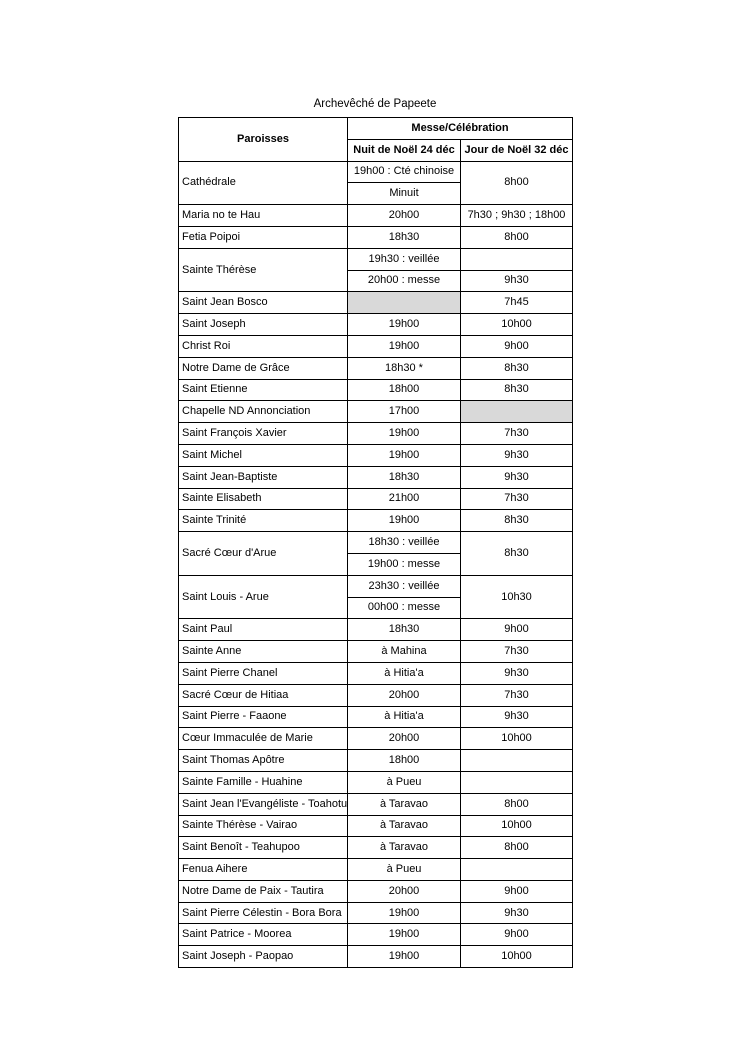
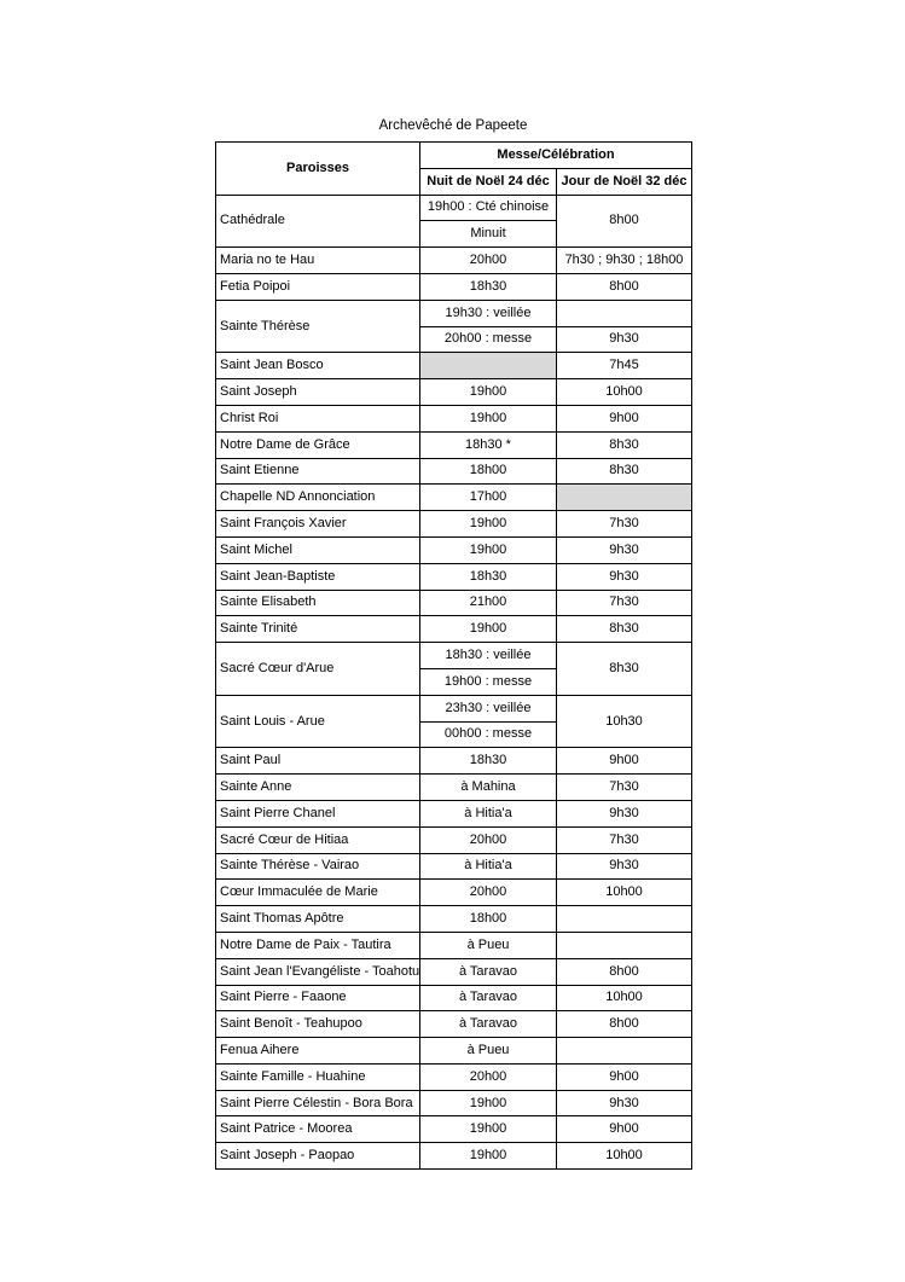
  Archevêché de Papeete
  Paroisses	Messe/Célébration
  Nuit de Noël 24 déc	Jour de Noël 32 déc
  Cathédrale	19h00 : Cté chinoise	8h00
  Minuit
  Maria no te Hau	20h00	7h30 ; 9h30 ; 18h00
  Fetia Poipoi	18h30	8h00
  Sainte Thérèse	19h30 : veillée
  20h00 : messe	9h30
  Saint Jean Bosco		7h45
  Saint Joseph	19h00	10h00
  Christ Roi	19h00	9h00
  Notre Dame de Grâce	18h30 *	8h30
  Saint Etienne	18h00	8h30
  Chapelle ND Annonciation	17h00
  Saint François Xavier	19h00	7h30
  Saint Michel	19h00	9h30
  Saint Jean-Baptiste	18h30	9h30
  Sainte Elisabeth	21h00	7h30
  Sainte Trinité	19h00	8h30
  Sacré Cœur d'Arue	18h30 : veillée	8h30
  19h00 : messe
  Saint Louis - Arue	23h30 : veillée	10h30
  00h00 : messe
  Saint Paul	18h30	9h00
  Sainte Anne	à Mahina	7h30
  Saint Pierre Chanel	à Hitia'a	9h30
  Sacré Cœur de Hitiaa	20h00	7h30
- Saint Pierre - Faaone	à Hitia'a	9h30
+ Sainte Thérèse - Vairao	à Hitia'a	9h30
  Cœur Immaculée de Marie	20h00	10h00
  Saint Thomas Apôtre	18h00
- Sainte Famille - Huahine	à Pueu
+ Notre Dame de Paix - Tautira	à Pueu
  Saint Jean l'Evangéliste - Toahotu	à Taravao	8h00
- Sainte Thérèse - Vairao	à Taravao	10h00
+ Saint Pierre - Faaone	à Taravao	10h00
  Saint Benoît - Teahupoo	à Taravao	8h00
  Fenua Aihere	à Pueu
- Notre Dame de Paix - Tautira	20h00	9h00
+ Sainte Famille - Huahine	20h00	9h00
  Saint Pierre Célestin - Bora Bora	19h00	9h30
  Saint Patrice - Moorea	19h00	9h00
  Saint Joseph - Paopao	19h00	10h00
